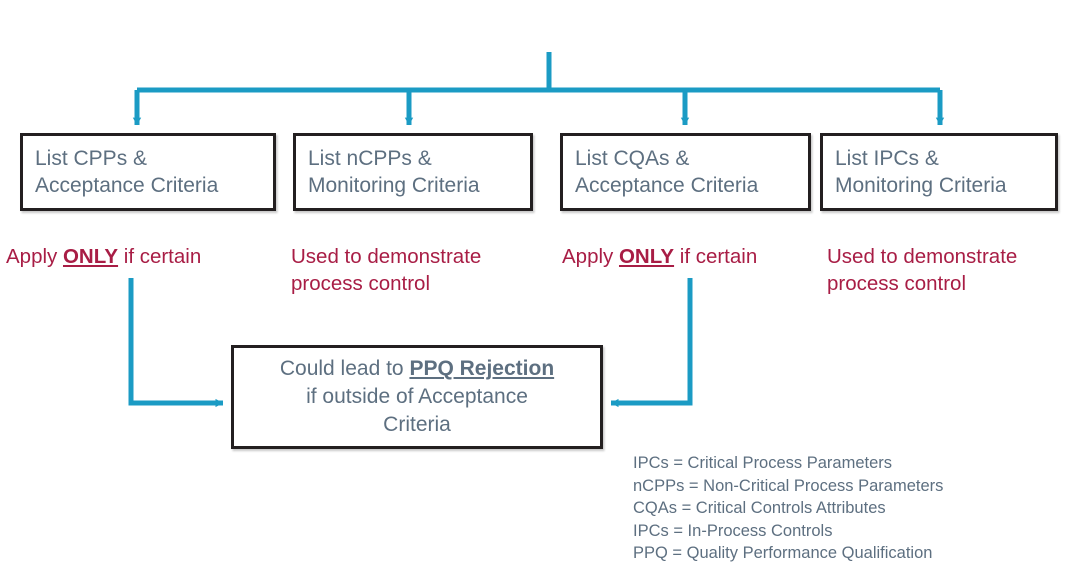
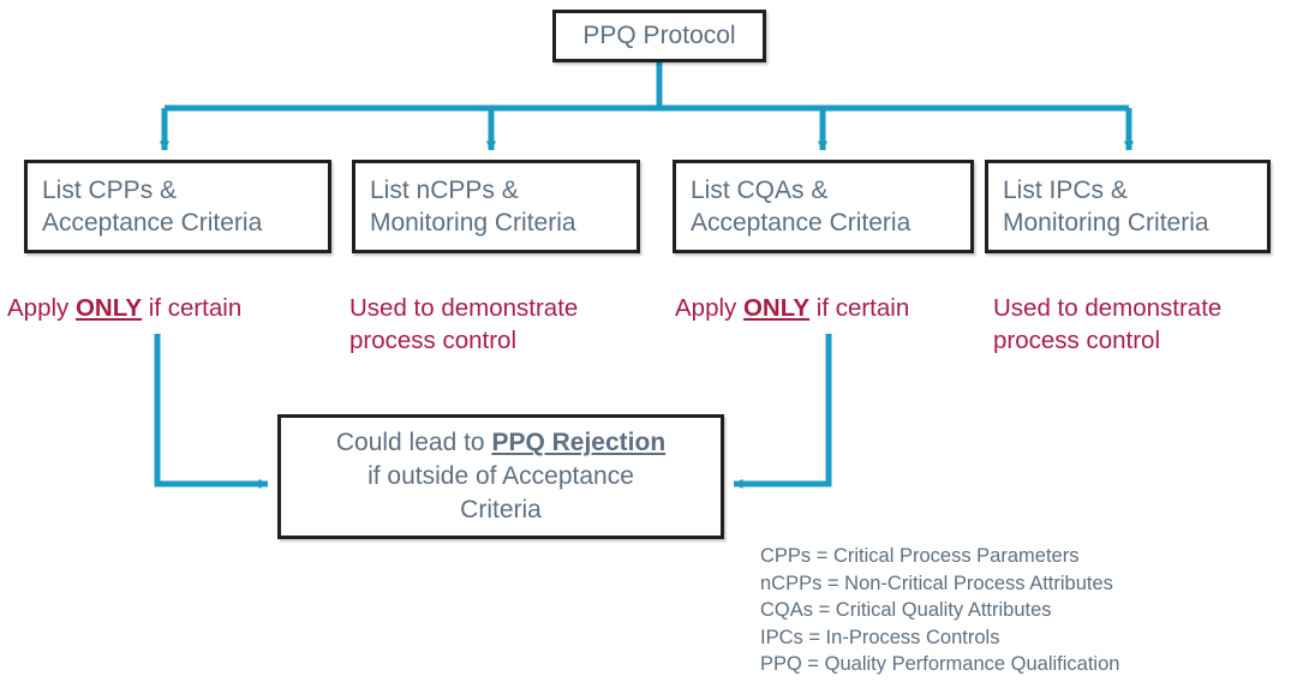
+ PPQ Protocol
  List CPPs &
  Acceptance Criteria
  List nCPPs &
  Monitoring Criteria
  List CQAs &
  Acceptance Criteria
  List IPCs &
  Monitoring Criteria
  Apply ONLY if certain
  Used to demonstrate
  process control
  Apply ONLY if certain
  Used to demonstrate
  process control
  Could lead to PPQ Rejection
  if outside of Acceptance
  Criteria
- IPCs = Critical Process Parameters
+ CPPs = Critical Process Parameters
- nCPPs = Non-Critical Process Parameters
+ nCPPs = Non-Critical Process Attributes
- CQAs = Critical Controls Attributes
+ CQAs = Critical Quality Attributes
  IPCs = In-Process Controls
  PPQ = Quality Performance Qualification
